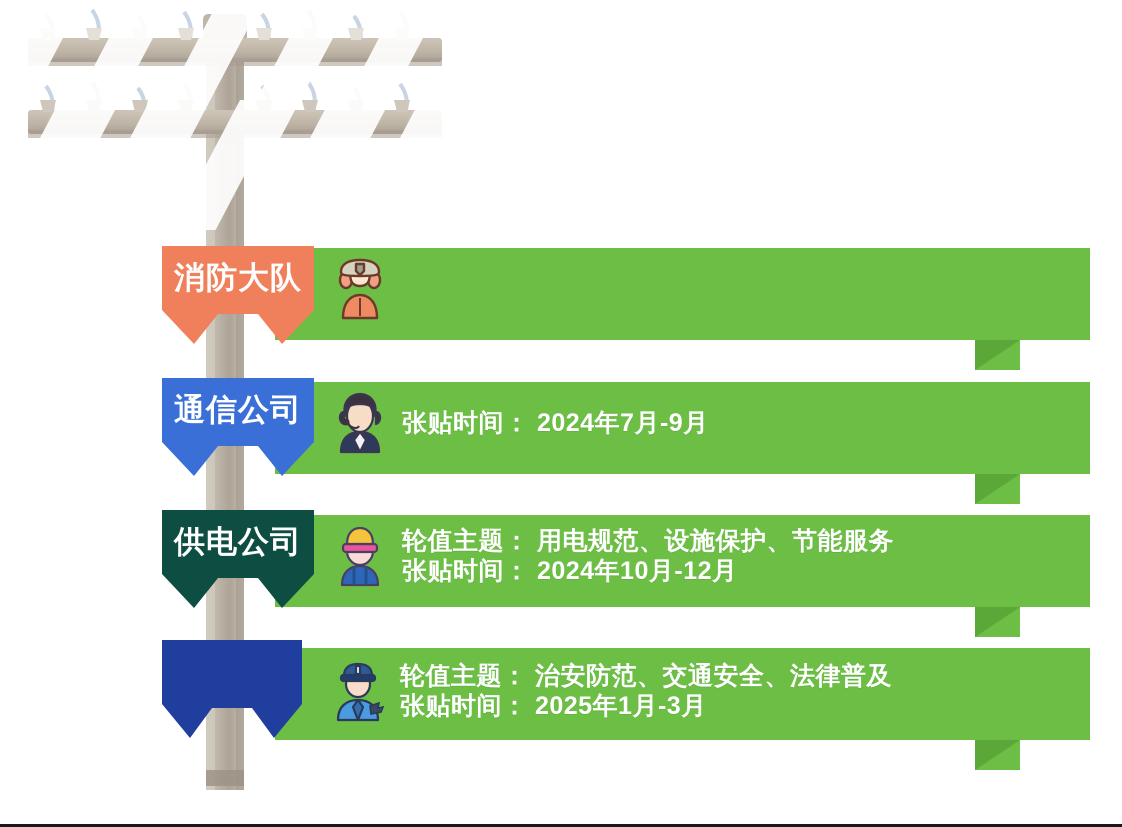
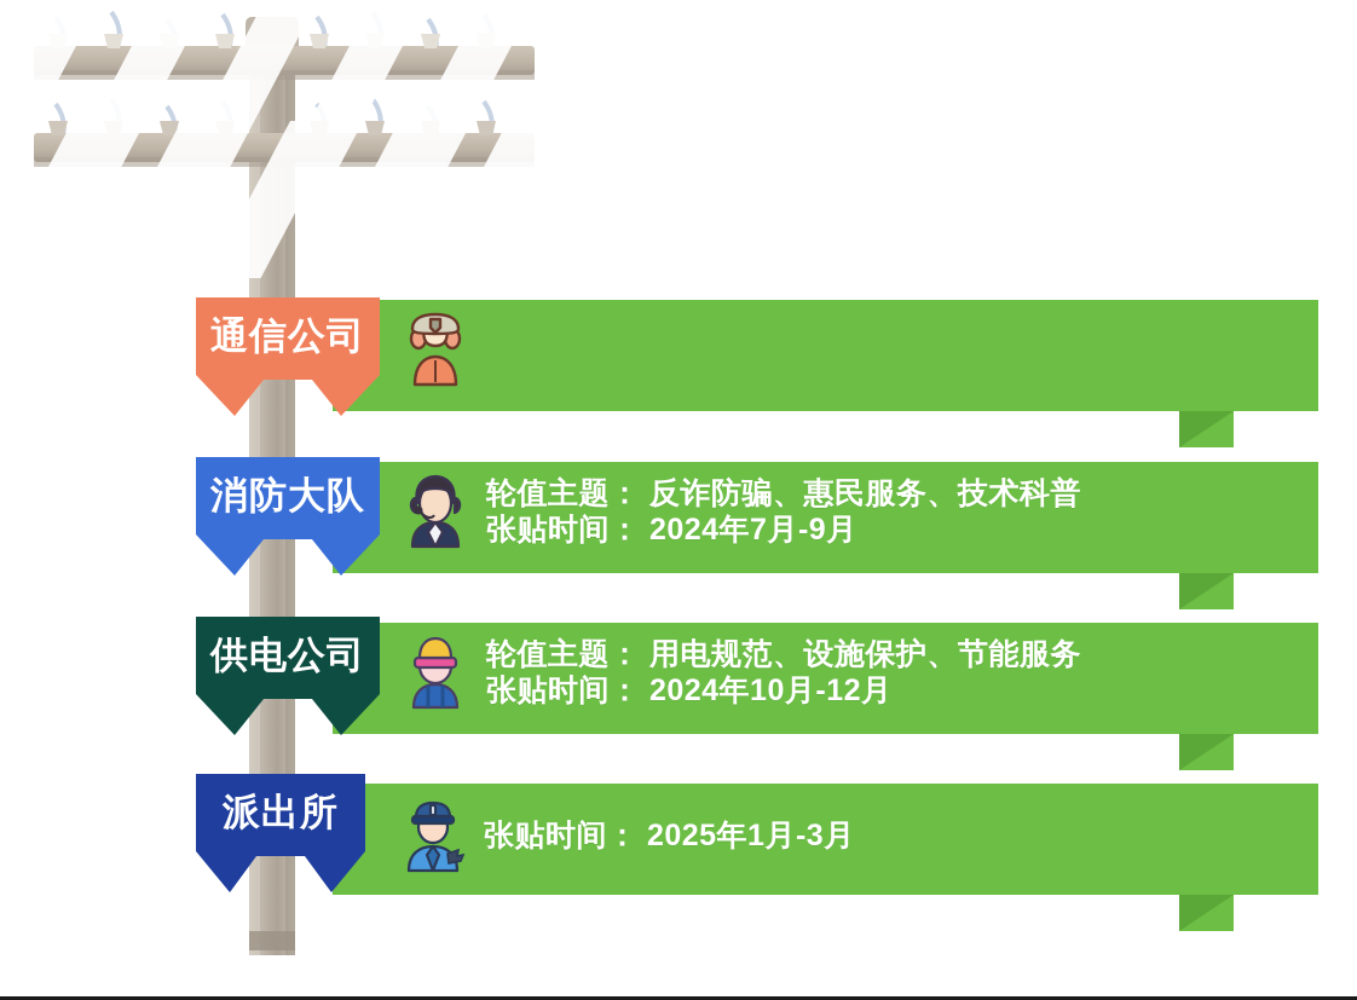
- 消防大队
+ 通信公司
+ 轮值主题： 反诈防骗、惠民服务、技术科普
  张贴时间： 2024年7月-9月
- 通信公司
+ 消防大队
  轮值主题： 用电规范、设施保护、节能服务
  张贴时间： 2024年10月-12月
  供电公司
- 轮值主题： 治安防范、交通安全、法律普及
  张贴时间： 2025年1月-3月
+ 派出所
